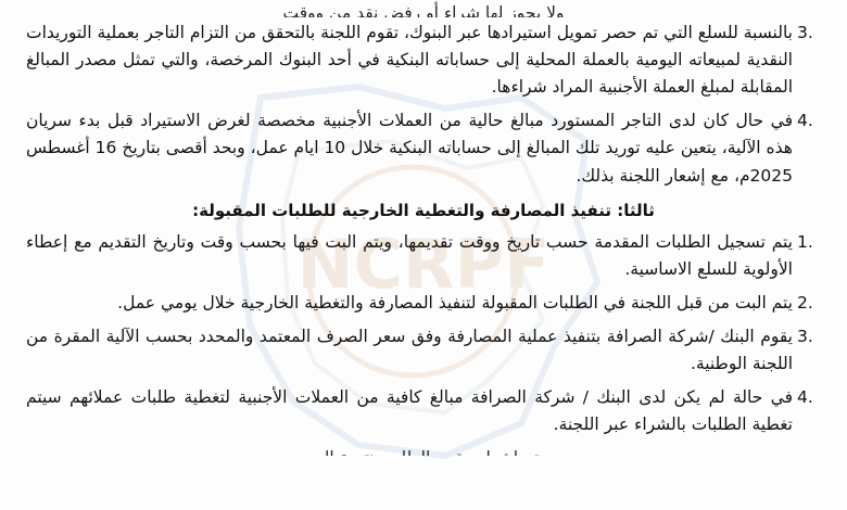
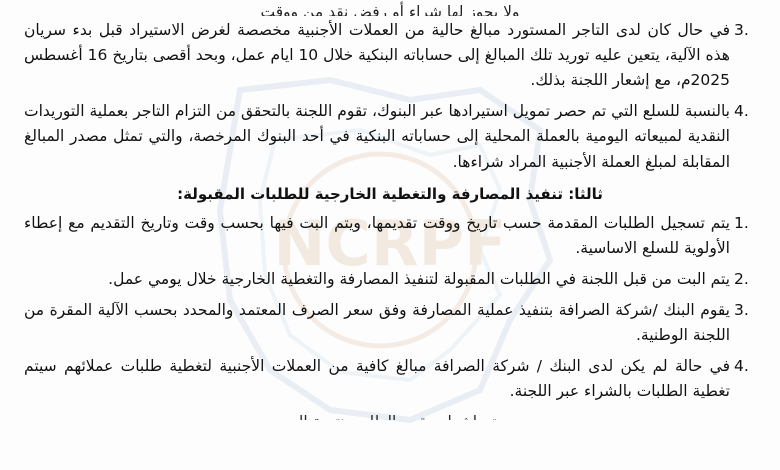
  NCRPF
  ولا يجوز لها شراء أو رفض نقد من ووقت
  .3
- بالنسبة للسلع التي تم حصر تمويل استيرادها عبر البنوك، تقوم اللجنة بالتحقق من التزام التاجر بعملية التوريدات النقدية لمبيعاته اليومية بالعملة المحلية إلى حساباته البنكية في أحد البنوك المرخصة، والتي تمثل مصدر المبالغ المقابلة لمبلغ العملة الأجنبية المراد شراءها.
+ في حال كان لدى التاجر المستورد مبالغ حالية من العملات الأجنبية مخصصة لغرض الاستيراد قبل بدء سريان هذه الآلية، يتعين عليه توريد تلك المبالغ إلى حساباته البنكية خلال 10 ايام عمل، وبحد أقصى بتاريخ 16 أغسطس 2025م، مع إشعار اللجنة بذلك.
  .4
- في حال كان لدى التاجر المستورد مبالغ حالية من العملات الأجنبية مخصصة لغرض الاستيراد قبل بدء سريان هذه الآلية، يتعين عليه توريد تلك المبالغ إلى حساباته البنكية خلال 10 ايام عمل، وبحد أقصى بتاريخ 16 أغسطس 2025م، مع إشعار اللجنة بذلك.
+ بالنسبة للسلع التي تم حصر تمويل استيرادها عبر البنوك، تقوم اللجنة بالتحقق من التزام التاجر بعملية التوريدات النقدية لمبيعاته اليومية بالعملة المحلية إلى حساباته البنكية في أحد البنوك المرخصة، والتي تمثل مصدر المبالغ المقابلة لمبلغ العملة الأجنبية المراد شراءها.
  ثالثا: تنفيذ المصارفة والتغطية الخارجية للطلبات المقبولة:
  .1
  يتم تسجيل الطلبات المقدمة حسب تاريخ ووقت تقديمها، ويتم البت فيها بحسب وقت وتاريخ التقديم مع إعطاء الأولوية للسلع الاساسية.
  .2
  يتم البت من قبل اللجنة في الطلبات المقبولة لتنفيذ المصارفة والتغطية الخارجية خلال يومي عمل.
  .3
  يقوم البنك /شركة الصرافة بتنفيذ عملية المصارفة وفق سعر الصرف المعتمد والمحدد بحسب الآلية المقرة من اللجنة الوطنية.
  .4
  في حالة لم يكن لدى البنك / شركة الصرافة مبالغ كافية من العملات الأجنبية لتغطية طلبات عملائهم سيتم تغطية الطلبات بالشراء عبر اللجنة.
